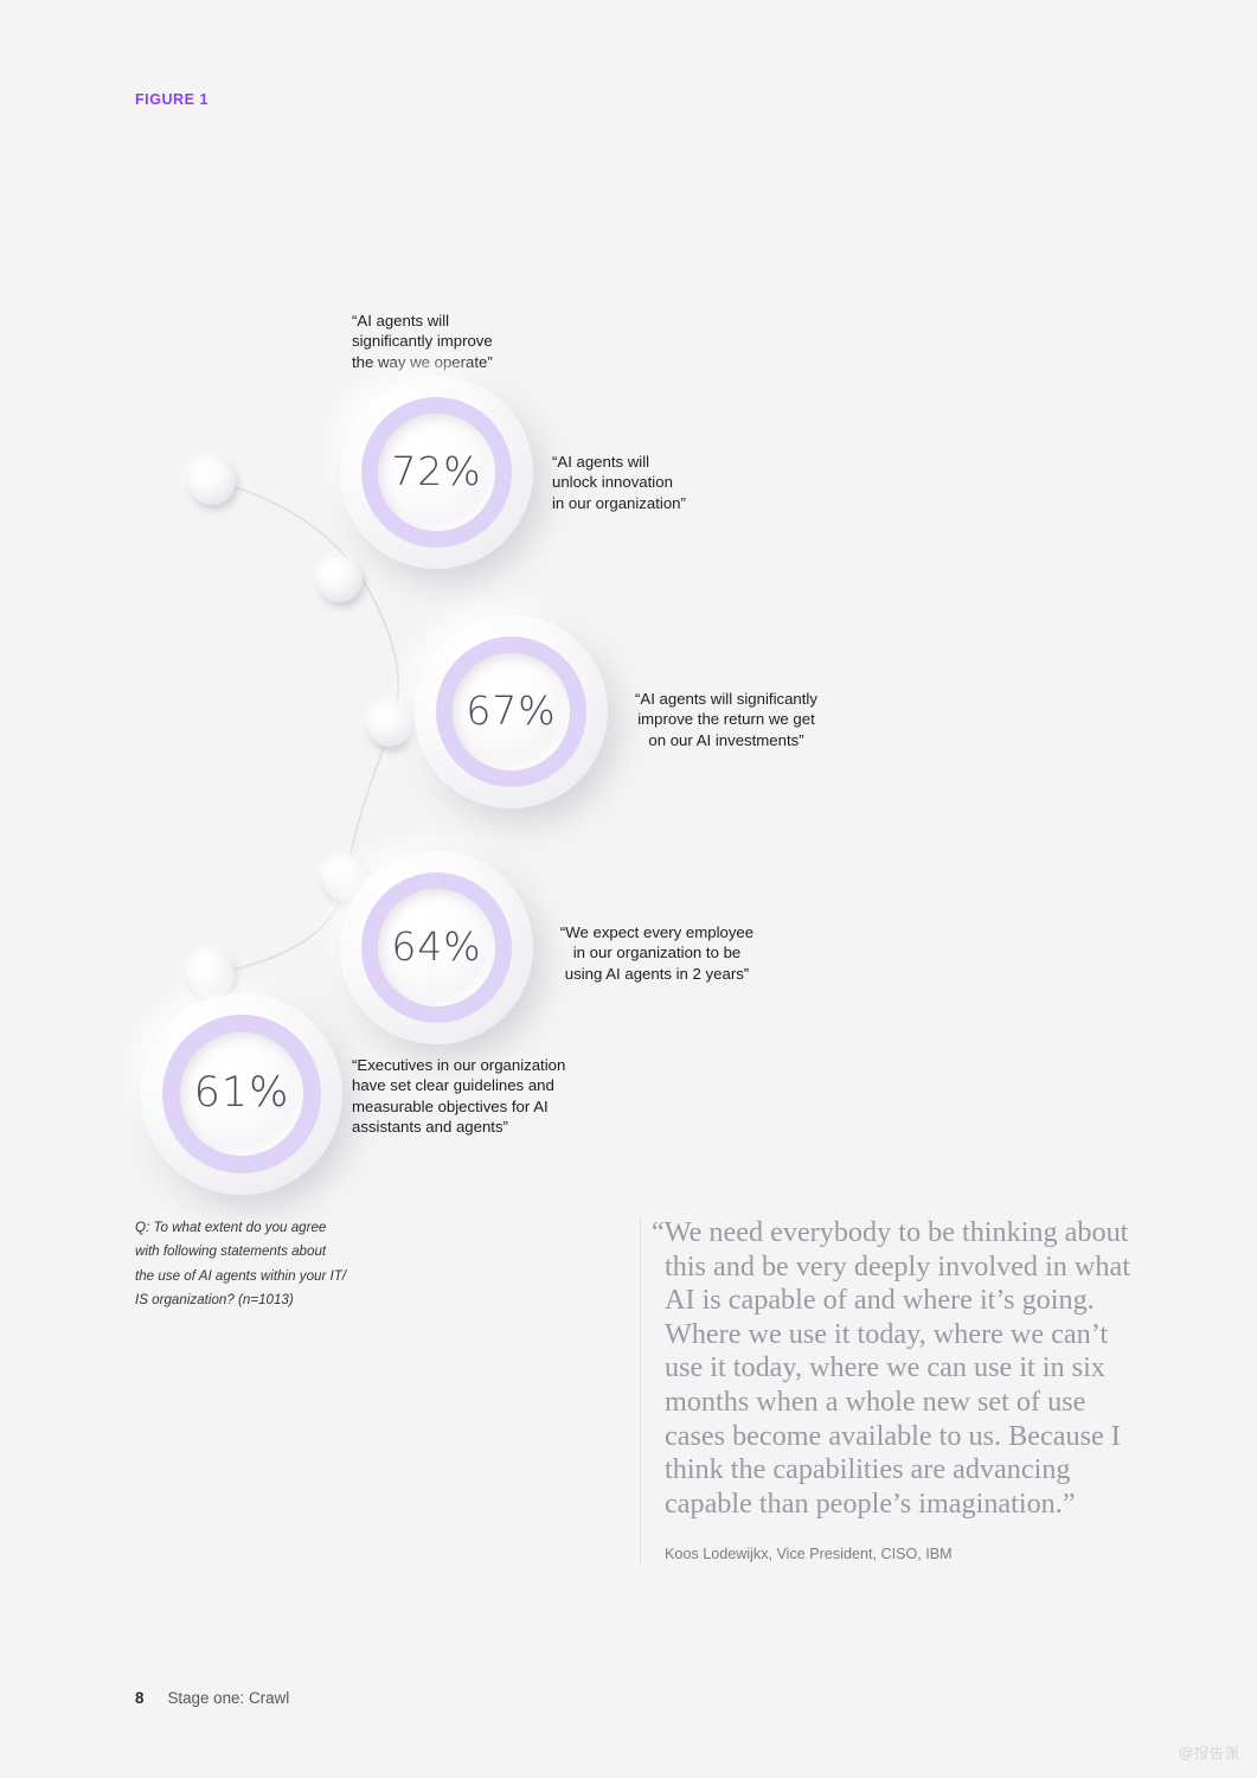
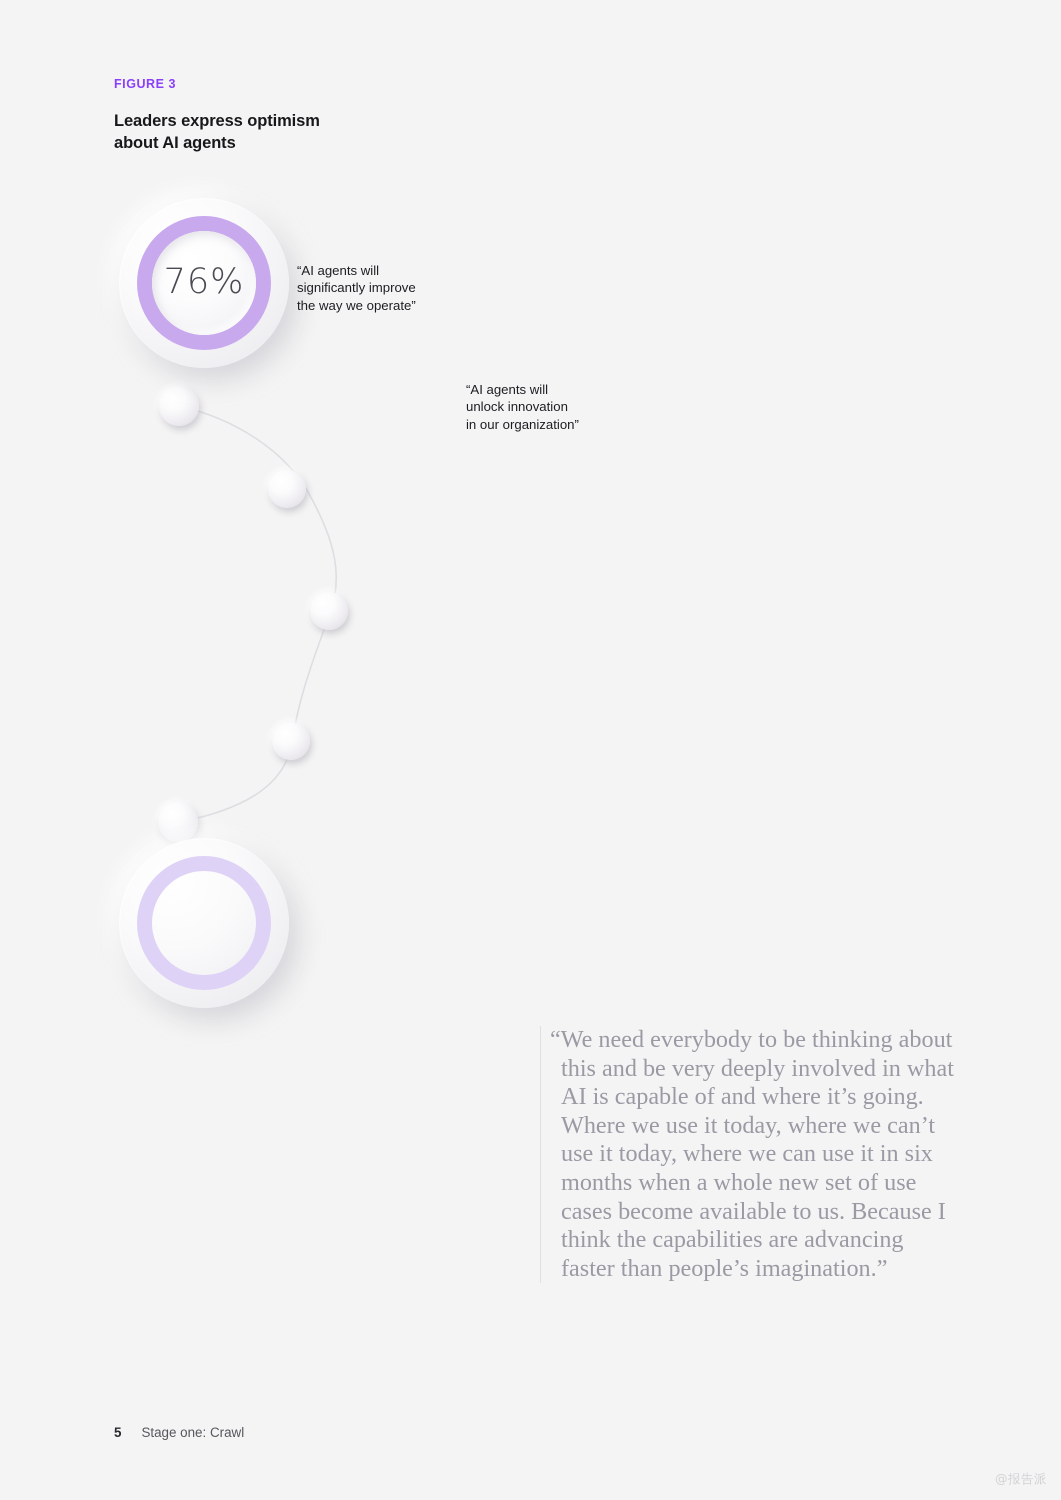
- FIGURE 1
+ FIGURE 3
+ Leaders express optimism
+ about AI agents
+ 76%
  “AI agents will
  significantly improve
  the way we operate”
- 72%
  “AI agents will
  unlock innovation
  in our organization”
- 67%
- “AI agents will significantly
- improve the return we get
- on our AI investments”
- 64%
- “We expect every employee
- in our organization to be
- using AI agents in 2 years”
- 61%
- “Executives in our organization
- have set clear guidelines and
- measurable objectives for AI
- assistants and agents”
- Q: To what extent do you agree
- with following statements about
- the use of AI agents within your IT/
- IS organization? (n=1013)
- “We need everybody to be thinking about this and be very deeply involved in what AI is capable of and where it’s going. Where we use it today, where we can’t use it today, where we can use it in six months when a whole new set of use cases become available to us. Because I think the capabilities are advancing capable than people’s imagination.”
+ “We need everybody to be thinking about this and be very deeply involved in what AI is capable of and where it’s going. Where we use it today, where we can’t use it today, where we can use it in six months when a whole new set of use cases become available to us. Because I think the capabilities are advancing faster than people’s imagination.”
- Koos Lodewijkx, Vice President, CISO, IBM
- 8
+ 5
  Stage one: Crawl
  @报告派
